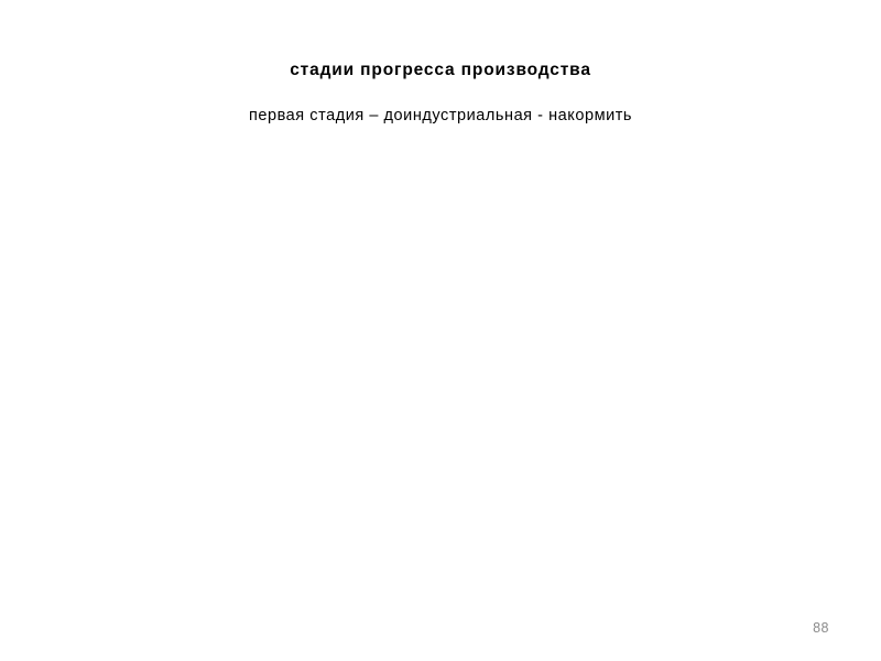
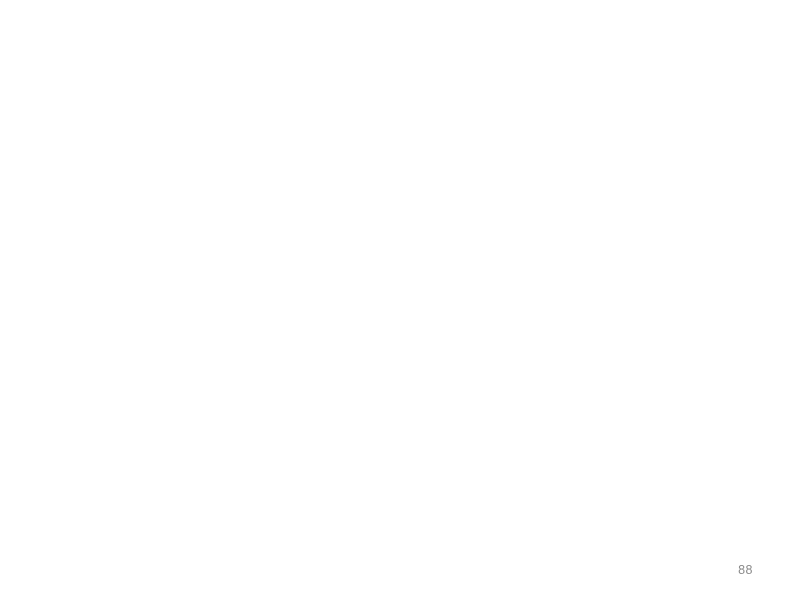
- стадии прогресса производства
- первая стадия – доиндустриальная - накормить
  88
